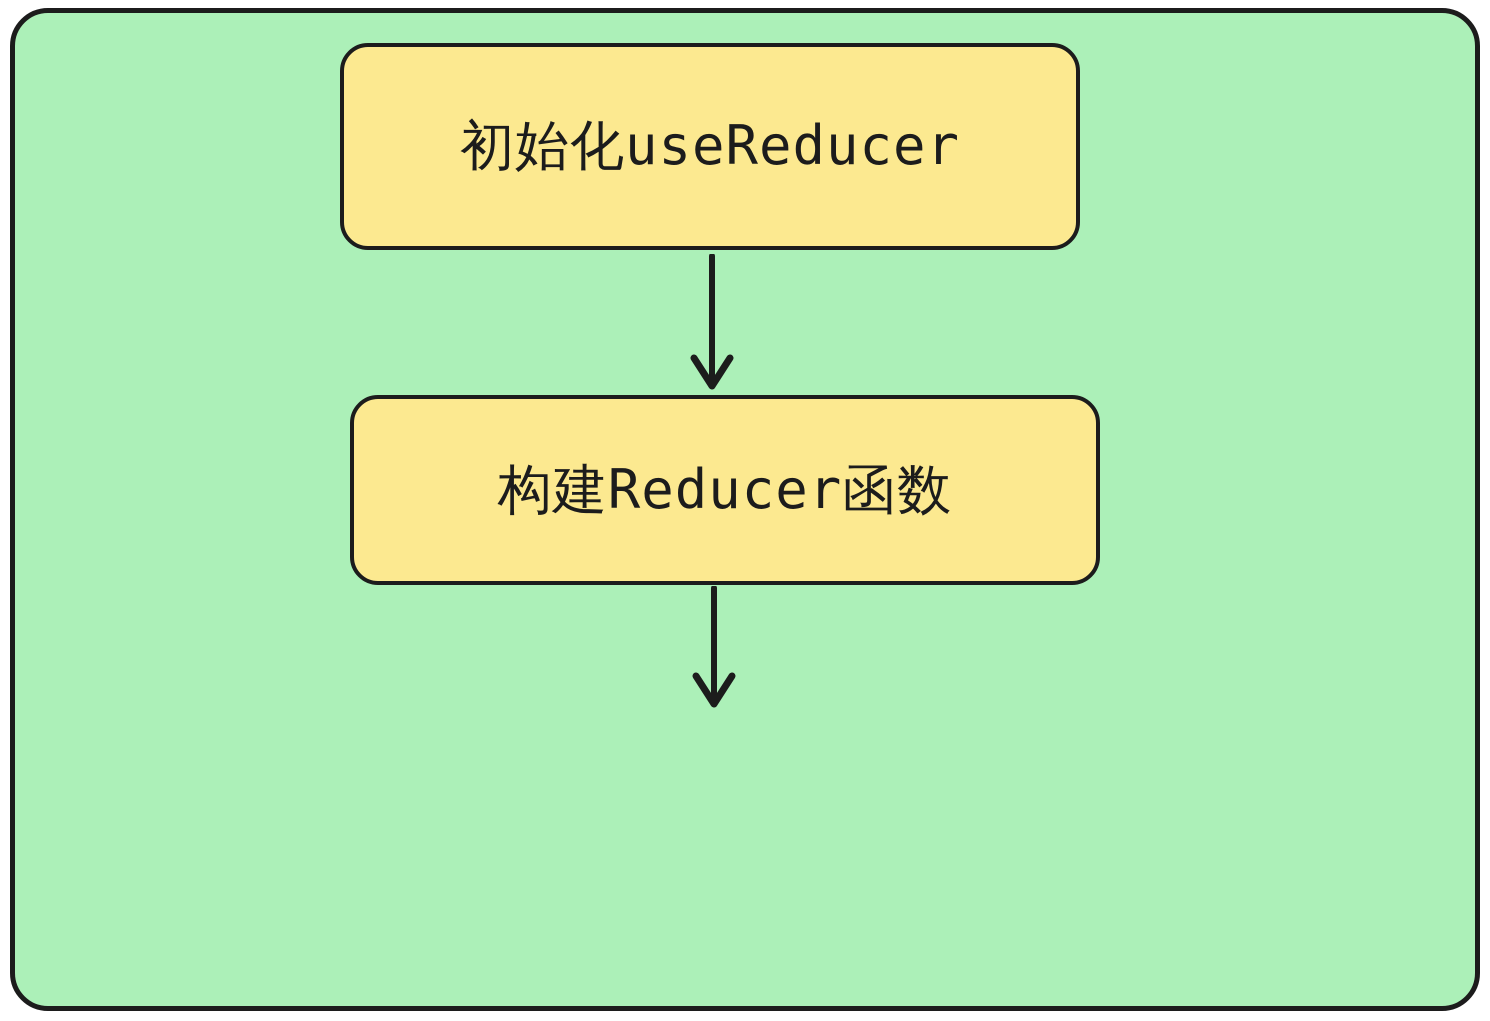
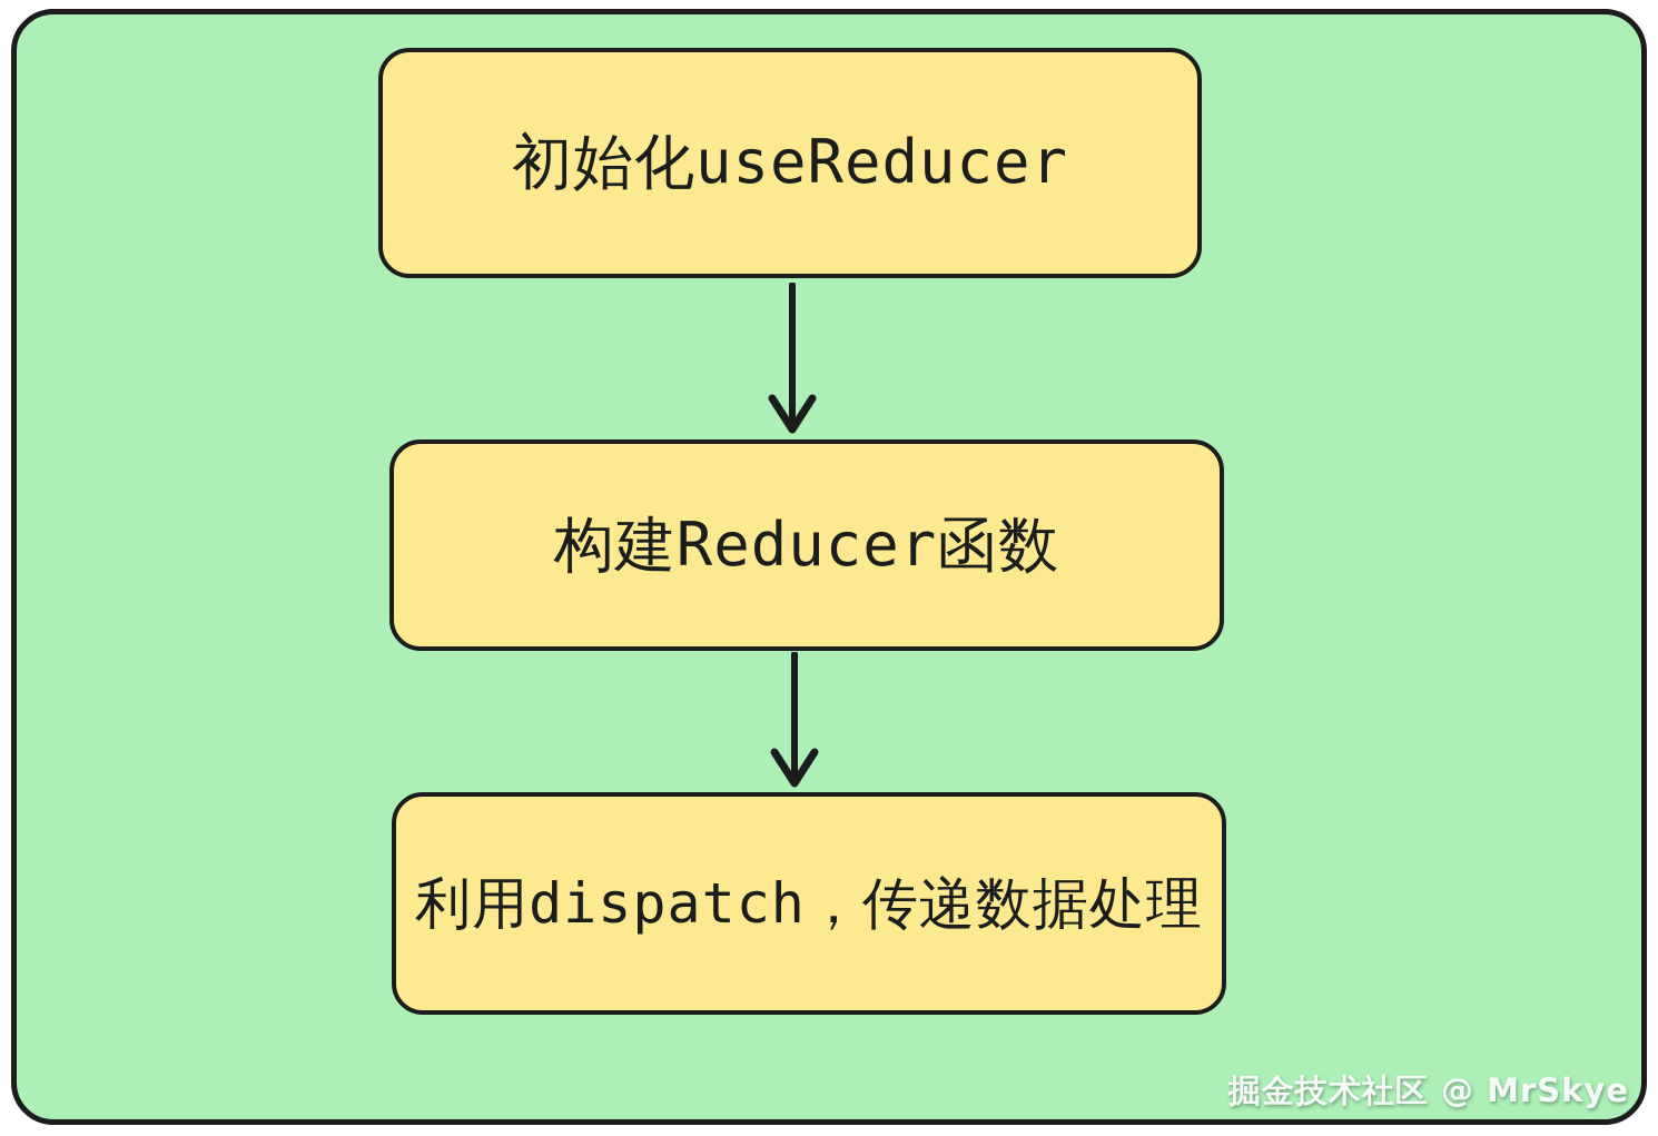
  初始化useReducer
  构建Reducer函数
+ 利用dispatch，传递数据处理
+ 掘金技术社区 @ MrSkye
